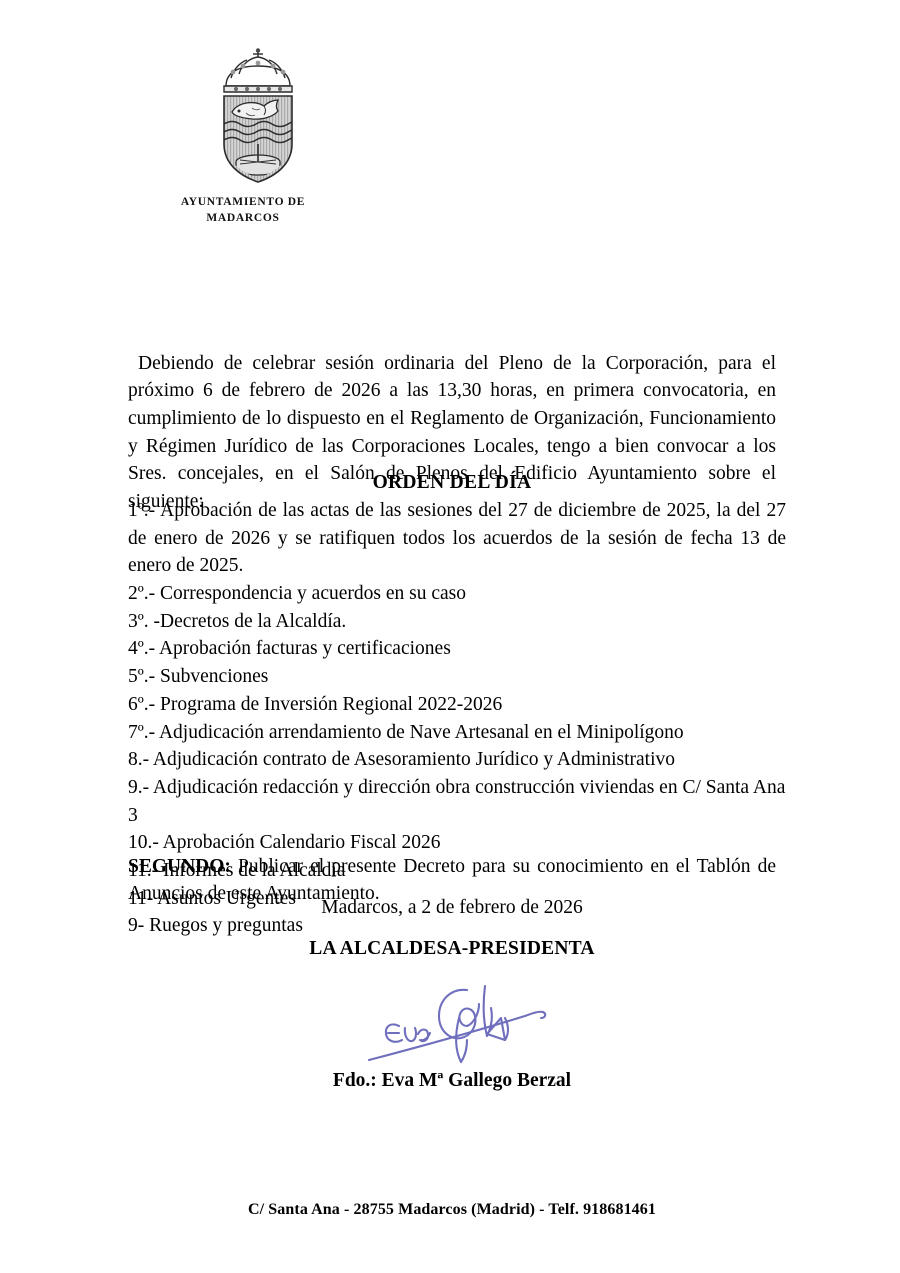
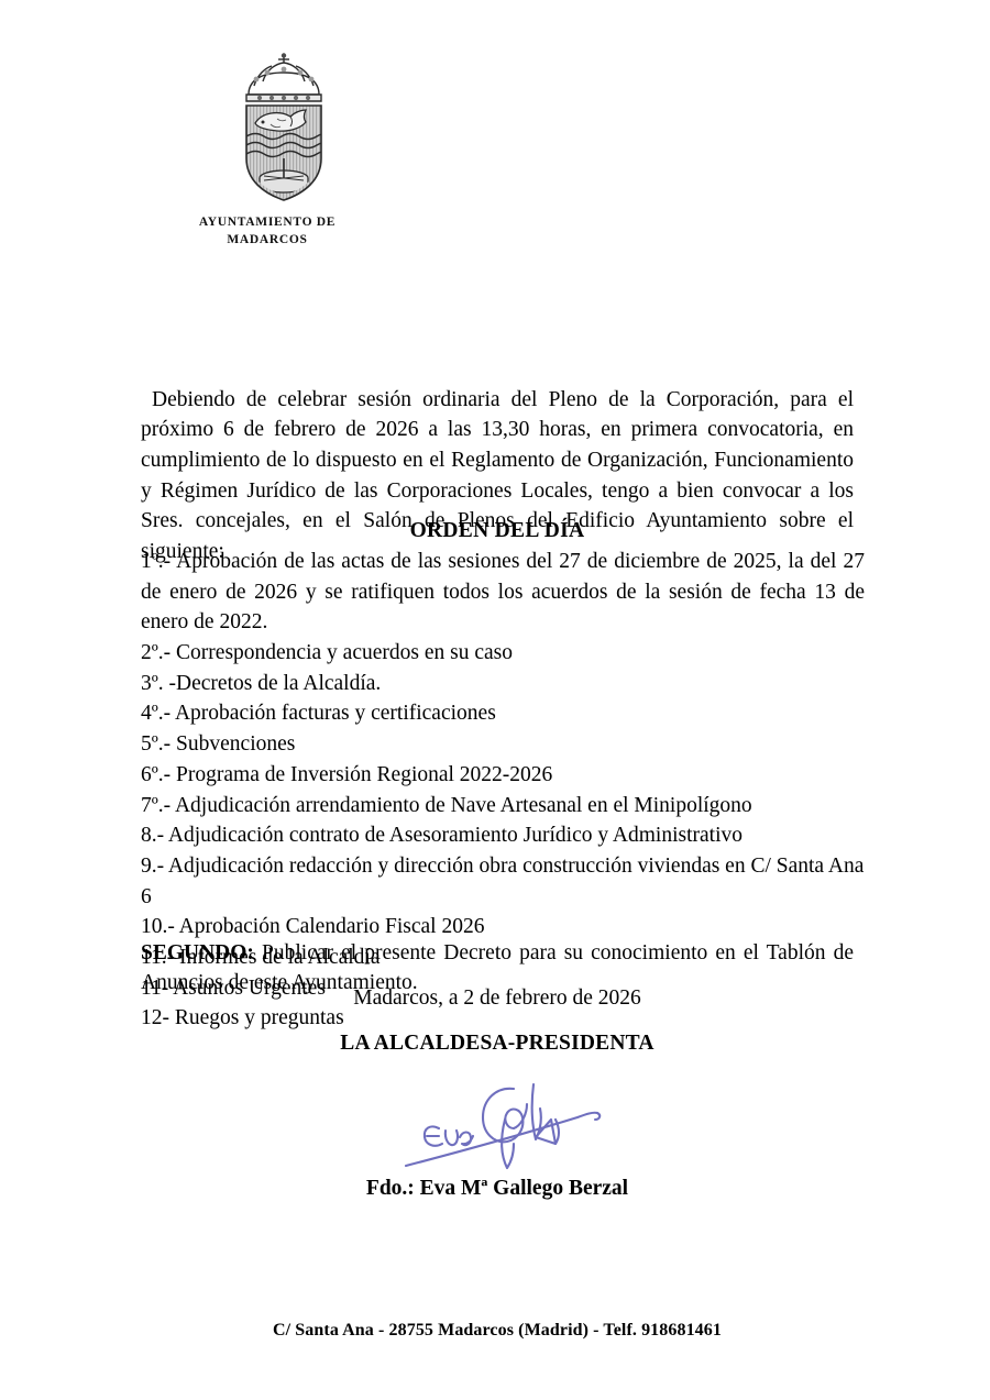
  AYUNTAMIENTO DE
  MADARCOS
  Debiendo de celebrar sesión ordinaria del Pleno de la Corporación, para el próximo 6 de febrero de 2026 a las 13,30 horas, en primera convocatoria, en cumplimiento de lo dispuesto en el Reglamento de Organización, Funcionamiento y Régimen Jurídico de las Corporaciones Locales, tengo a bien convocar a los Sres. concejales, en el Salón de Plenos del Edificio Ayuntamiento sobre el siguiente:
  ORDEN DEL DÍA
- 1º.- Aprobación de las actas de las sesiones del 27 de diciembre de 2025, la del 27 de enero de 2026 y se ratifiquen todos los acuerdos de la sesión de fecha 13 de enero de 2025.
+ 1º.- Aprobación de las actas de las sesiones del 27 de diciembre de 2025, la del 27 de enero de 2026 y se ratifiquen todos los acuerdos de la sesión de fecha 13 de enero de 2022.
  2º.- Correspondencia y acuerdos en su caso
  3º. -Decretos de la Alcaldía.
  4º.- Aprobación facturas y certificaciones
  5º.- Subvenciones
  6º.- Programa de Inversión Regional 2022-2026
  7º.- Adjudicación arrendamiento de Nave Artesanal en el Minipolígono
  8.- Adjudicación contrato de Asesoramiento Jurídico y Administrativo
- 9.- Adjudicación redacción y dirección obra construcción viviendas en C/ Santa Ana 3
+ 9.- Adjudicación redacción y dirección obra construcción viviendas en C/ Santa Ana 6
  10.- Aprobación Calendario Fiscal 2026
  11.- Informes de la Alcaldía
  11- Asuntos Urgentes
- 9- Ruegos y preguntas
+ 12- Ruegos y preguntas
  SEGUNDO: Publicar el presente Decreto para su conocimiento en el Tablón de Anuncios de este Ayuntamiento.
  Madarcos, a 2 de febrero de 2026
  LA ALCALDESA-PRESIDENTA
  Fdo.: Eva Mª Gallego Berzal
  C/ Santa Ana - 28755 Madarcos (Madrid) - Telf. 918681461
